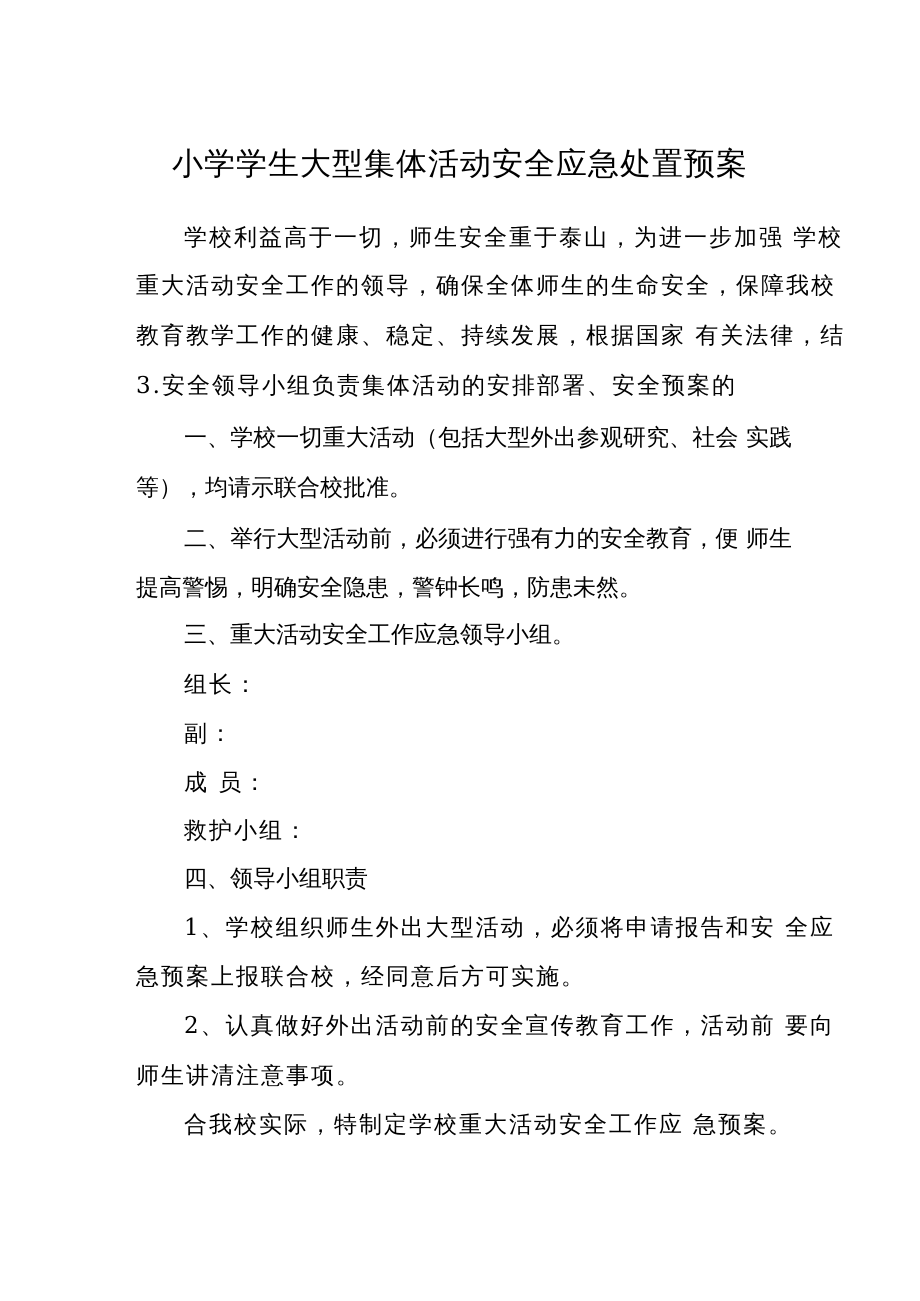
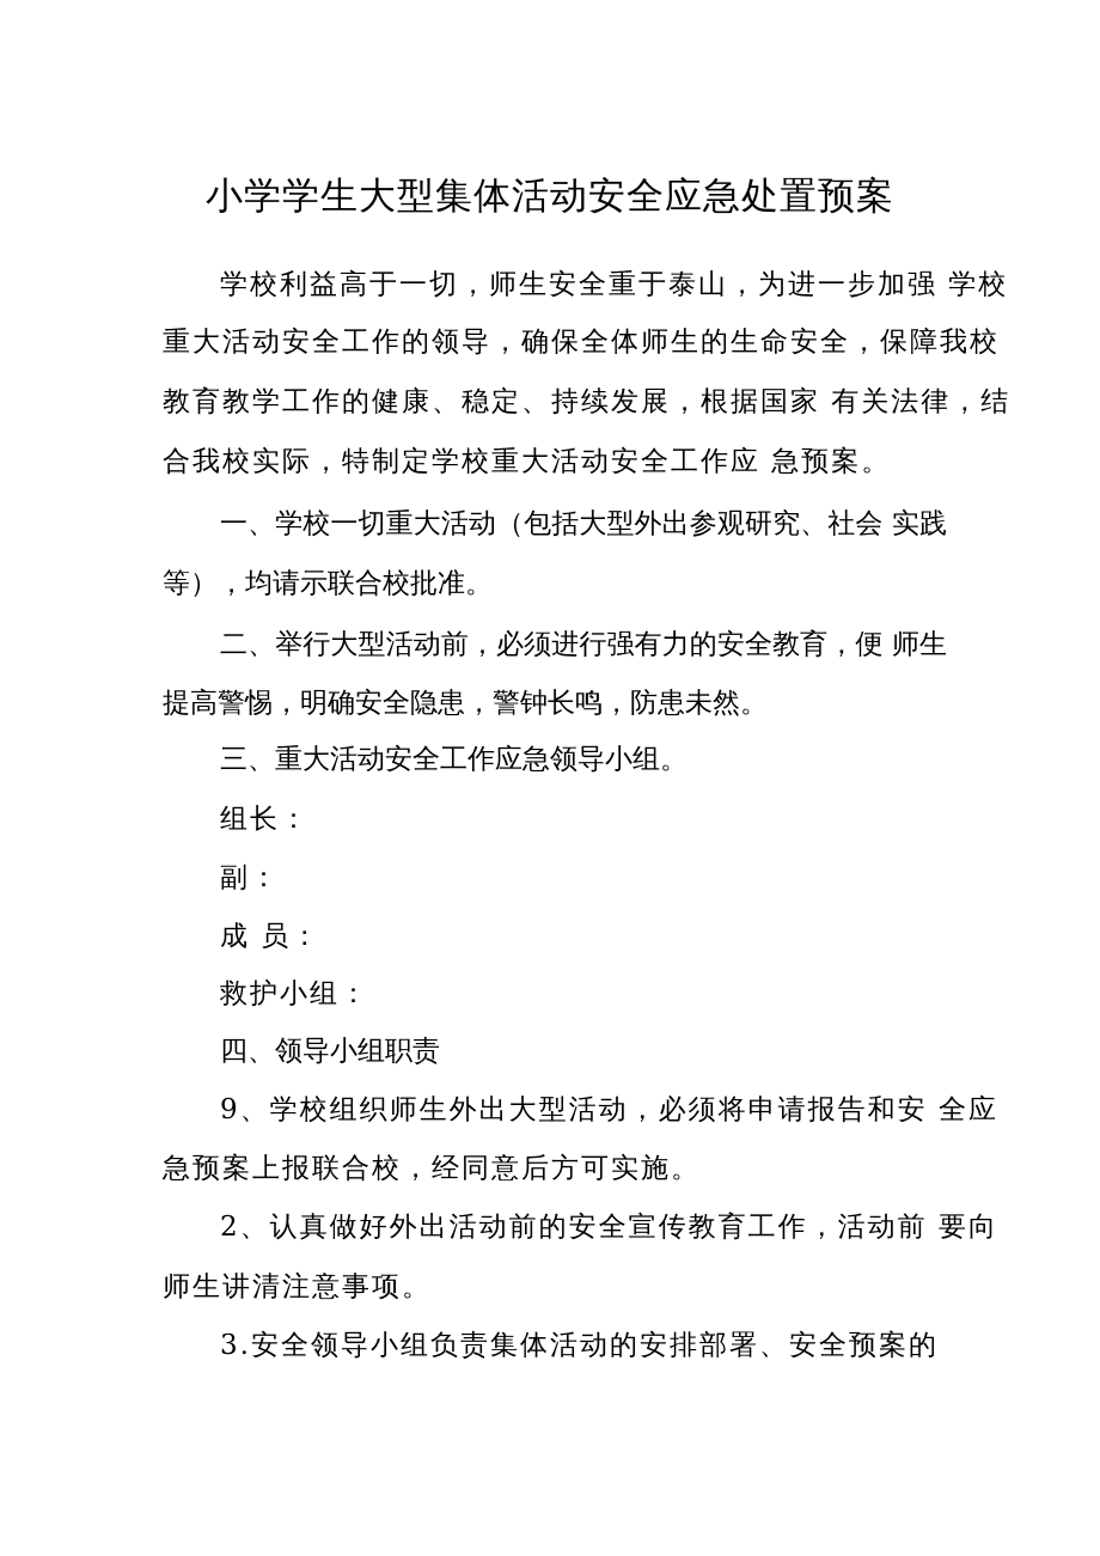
  小学学生大型集体活动安全应急处置预案
  学校利益高于一切，师生安全重于泰山，为进一步加强 学校
  重大活动安全工作的领导，确保全体师生的生命安全，保障我校
  教育教学工作的健康、稳定、持续发展，根据国家 有关法律，结
- 3.安全领导小组负责集体活动的安排部署、安全预案的
+ 合我校实际，特制定学校重大活动安全工作应 急预案。
  一、学校一切重大活动（包括大型外出参观研究、社会 实践
  等），均请示联合校批准。
  二、举行大型活动前，必须进行强有力的安全教育，便 师生
  提高警惕，明确安全隐患，警钟长鸣，防患未然。
  三、重大活动安全工作应急领导小组。
  组长：
  副：
  成 员：
  救护小组：
  四、领导小组职责
- 1、学校组织师生外出大型活动，必须将申请报告和安 全应
+ 9、学校组织师生外出大型活动，必须将申请报告和安 全应
  急预案上报联合校，经同意后方可实施。
  2、认真做好外出活动前的安全宣传教育工作，活动前 要向
  师生讲清注意事项。
- 合我校实际，特制定学校重大活动安全工作应 急预案。
+ 3.安全领导小组负责集体活动的安排部署、安全预案的
